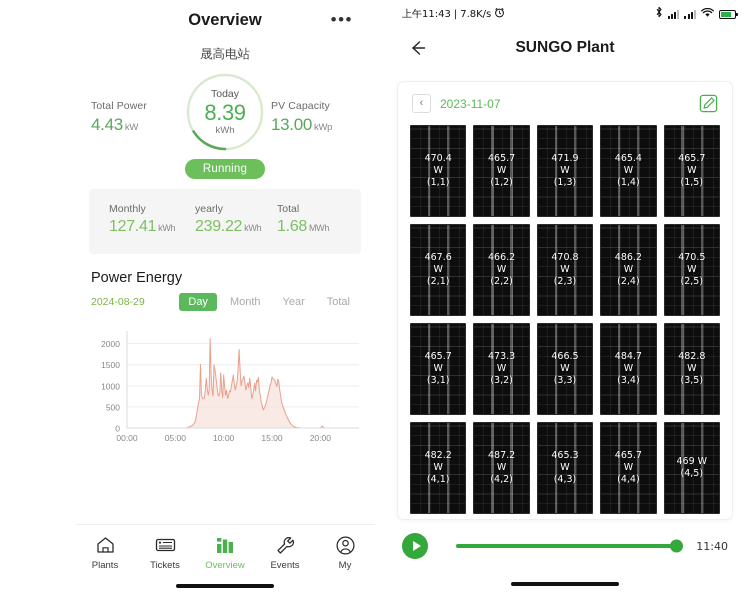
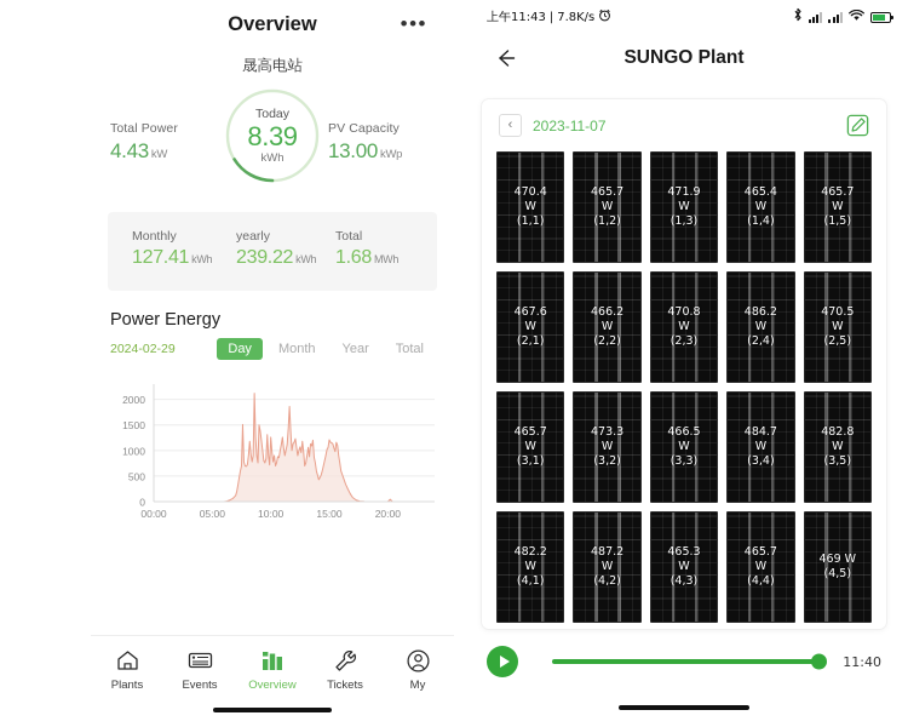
  Overview
  •••
  晟高电站
  Total Power
  4.43 kW
  Today
  8.39
  kWh
  PV Capacity
  13.00 kWp
- Running
  Monthly
  127.41 kWh
  yearly
  239.22 kWh
  Total
  1.68 MWh
  Power Energy
- 2024-08-29
+ 2024-02-29
  Day
  Month
  Year
  Total
  0
  500
  1000
  1500
  2000
  00:00
  05:00
  10:00
  15:00
  20:00
  Plants
- Tickets
+ Events
  Overview
- Events
+ Tickets
  My
  上午11:43
  |
  7.8K/s
  SUNGO Plant
  ‹
  2023-11-07
  470.4
  W
  (1,1)
  465.7
  W
  (1,2)
  471.9
  W
  (1,3)
  465.4
  W
  (1,4)
  465.7
  W
  (1,5)
  467.6
  W
  (2,1)
  466.2
  W
  (2,2)
  470.8
  W
  (2,3)
  486.2
  W
  (2,4)
  470.5
  W
  (2,5)
  465.7
  W
  (3,1)
  473.3
  W
  (3,2)
  466.5
  W
  (3,3)
  484.7
  W
  (3,4)
  482.8
  W
  (3,5)
  482.2
  W
  (4,1)
  487.2
  W
  (4,2)
  465.3
  W
  (4,3)
  465.7
  W
  (4,4)
  469 W
  (4,5)
  11:40
